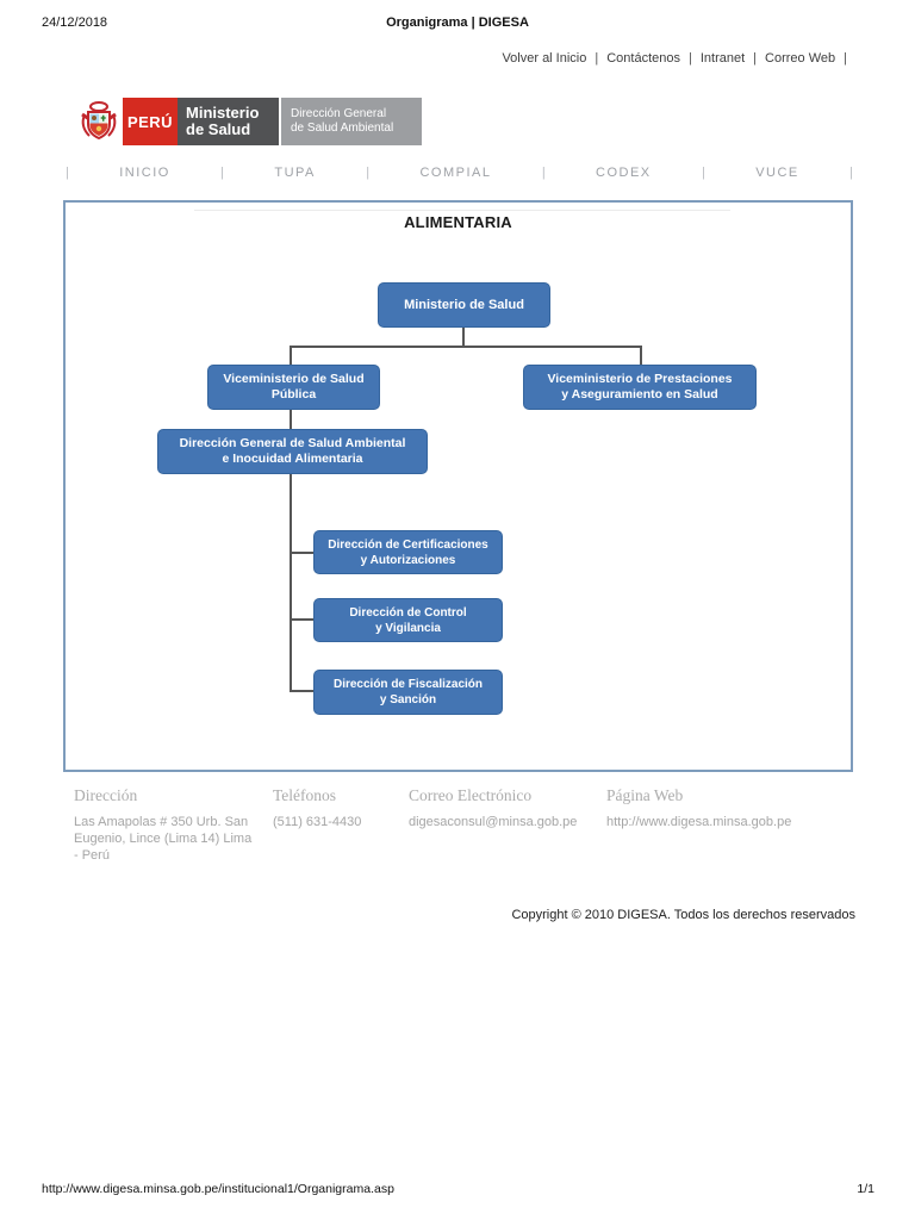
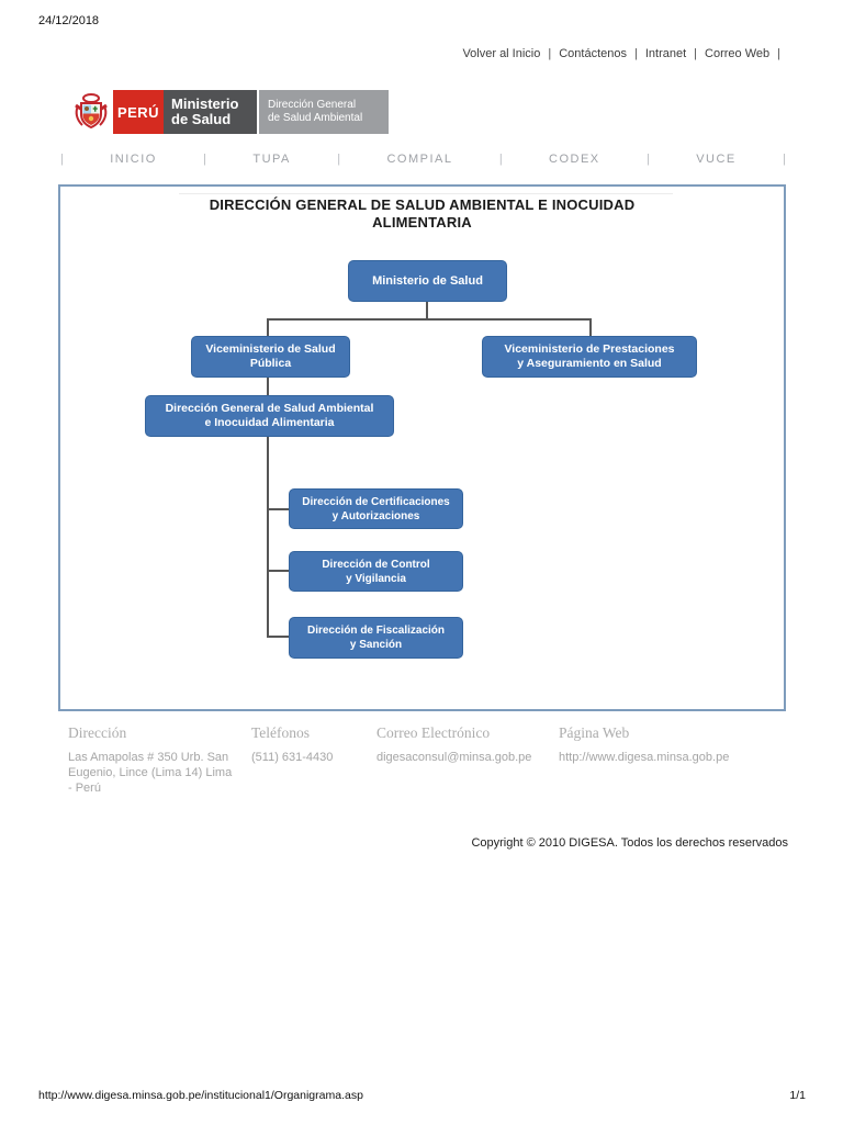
  24/12/2018
- Organigrama | DIGESA
  Volver al Inicio | Contáctenos | Intranet | Correo Web |
  PERÚ
  Ministerio
  de Salud
  Dirección General
  de Salud Ambiental
  |
  INICIO
  |
  TUPA
  |
  COMPIAL
  |
  CODEX
  |
  VUCE
  |
+ DIRECCIÓN GENERAL DE SALUD AMBIENTAL E INOCUIDAD
  ALIMENTARIA
  Ministerio de Salud
  Viceministerio de Salud
  Pública
  Viceministerio de Prestaciones
  y Aseguramiento en Salud
  Dirección General de Salud Ambiental
  e Inocuidad Alimentaria
  Dirección de Certificaciones
  y Autorizaciones
  Dirección de Control
  y Vigilancia
  Dirección de Fiscalización
  y Sanción
  Dirección
  Las Amapolas # 350 Urb. San
  Eugenio, Lince (Lima 14) Lima
  - Perú
  Teléfonos
  (511) 631-4430
  Correo Electrónico
  digesaconsul@minsa.gob.pe
  Página Web
  http://www.digesa.minsa.gob.pe
  Copyright © 2010 DIGESA. Todos los derechos reservados
  http://www.digesa.minsa.gob.pe/institucional1/Organigrama.asp
  1/1
